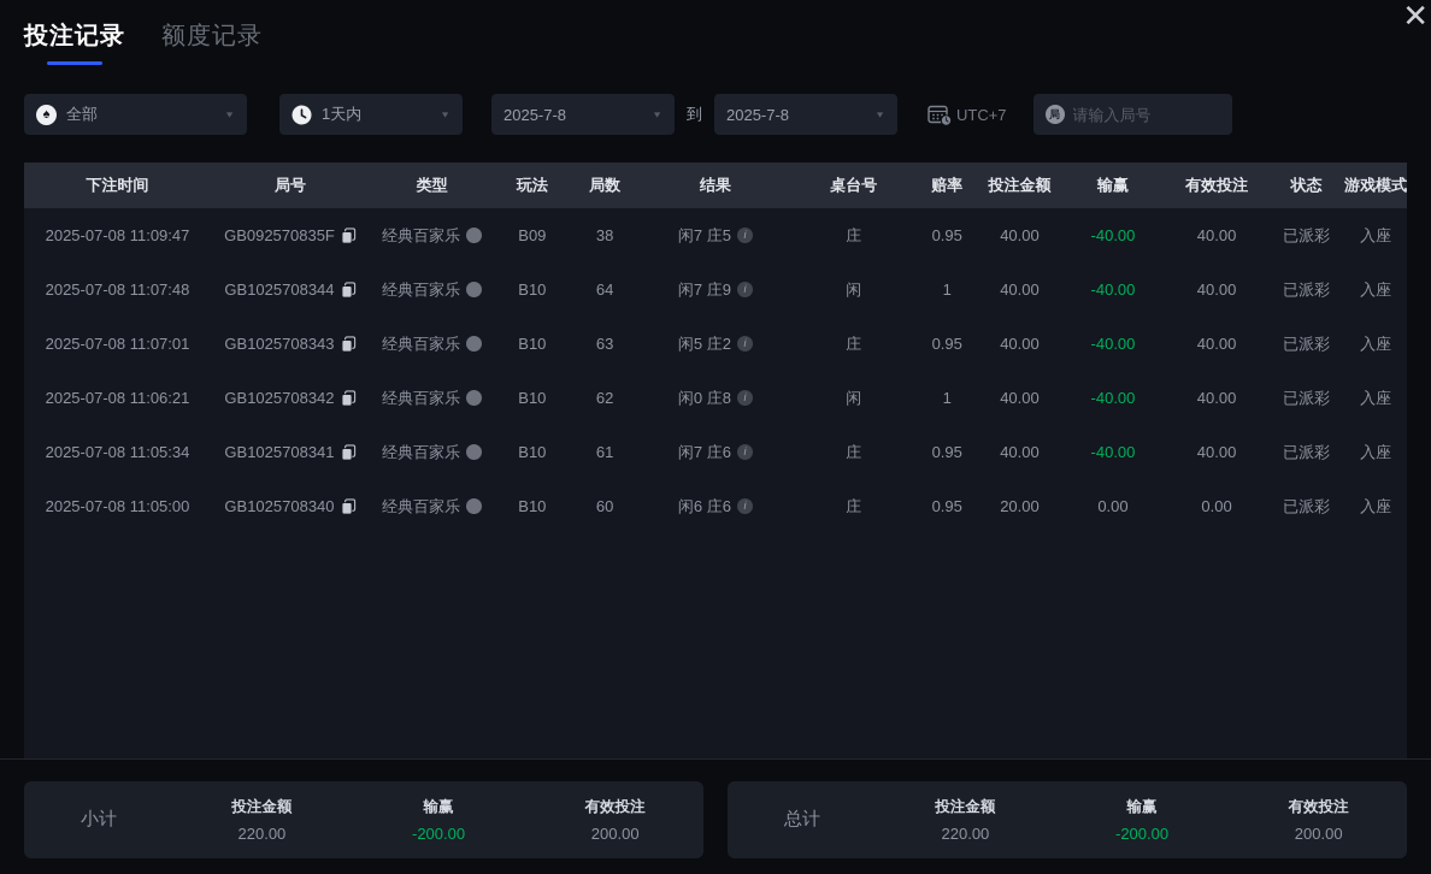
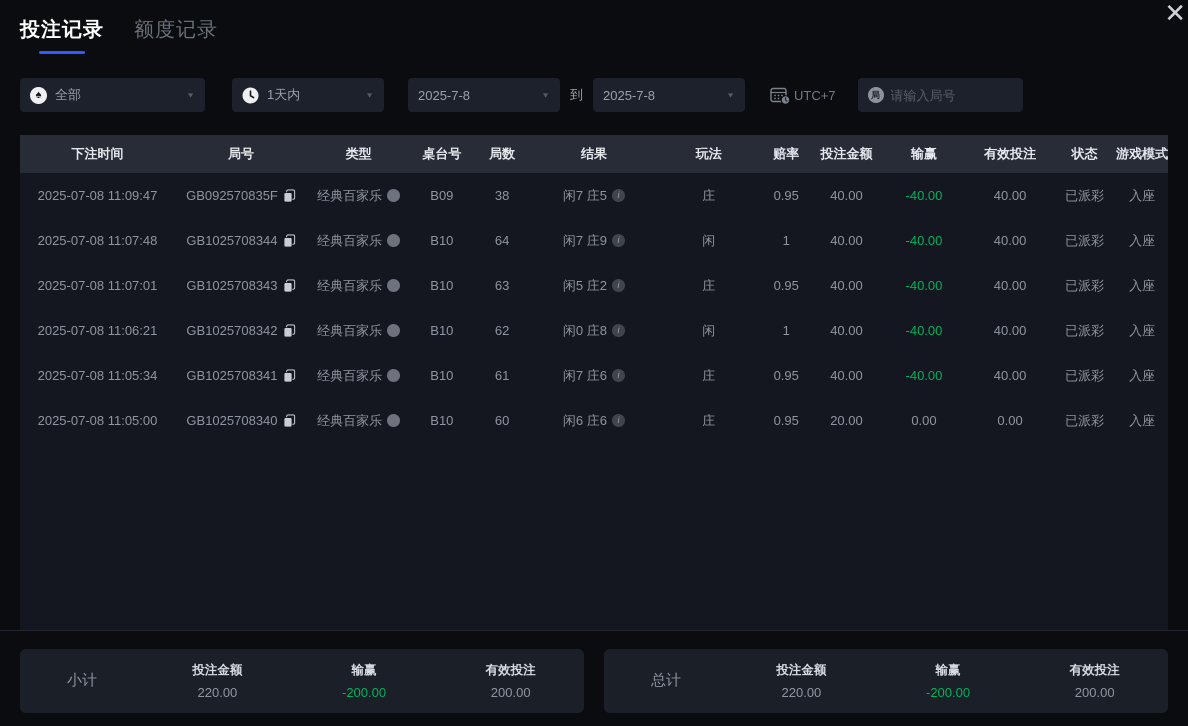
  ✕
  投注记录
  额度记录
  ♠
  全部
  ▼
  1天内
  ▼
  2025-7-8
  ▼
  到
  2025-7-8
  ▼
  UTC+7
  局
  请输入局号
  下注时间
  局号
  类型
- 玩法
+ 桌台号
  局数
  结果
- 桌台号
+ 玩法
  赔率
  投注金额
  输赢
  有效投注
  状态
  游戏模式
  2025-07-08 11:09:47
  GB092570835F
  经典百家乐
  B09
  38
  闲7 庄5
  i
  庄
  0.95
  40.00
  -40.00
  40.00
  已派彩
  入座
  2025-07-08 11:07:48
  GB1025708344
  经典百家乐
  B10
  64
  闲7 庄9
  i
  闲
  1
  40.00
  -40.00
  40.00
  已派彩
  入座
  2025-07-08 11:07:01
  GB1025708343
  经典百家乐
  B10
  63
  闲5 庄2
  i
  庄
  0.95
  40.00
  -40.00
  40.00
  已派彩
  入座
  2025-07-08 11:06:21
  GB1025708342
  经典百家乐
  B10
  62
  闲0 庄8
  i
  闲
  1
  40.00
  -40.00
  40.00
  已派彩
  入座
  2025-07-08 11:05:34
  GB1025708341
  经典百家乐
  B10
  61
  闲7 庄6
  i
  庄
  0.95
  40.00
  -40.00
  40.00
  已派彩
  入座
  2025-07-08 11:05:00
  GB1025708340
  经典百家乐
  B10
  60
  闲6 庄6
  i
  庄
  0.95
  20.00
  0.00
  0.00
  已派彩
  入座
  小计
  投注金额
  220.00
  输赢
  -200.00
  有效投注
  200.00
  总计
  投注金额
  220.00
  输赢
  -200.00
  有效投注
  200.00
